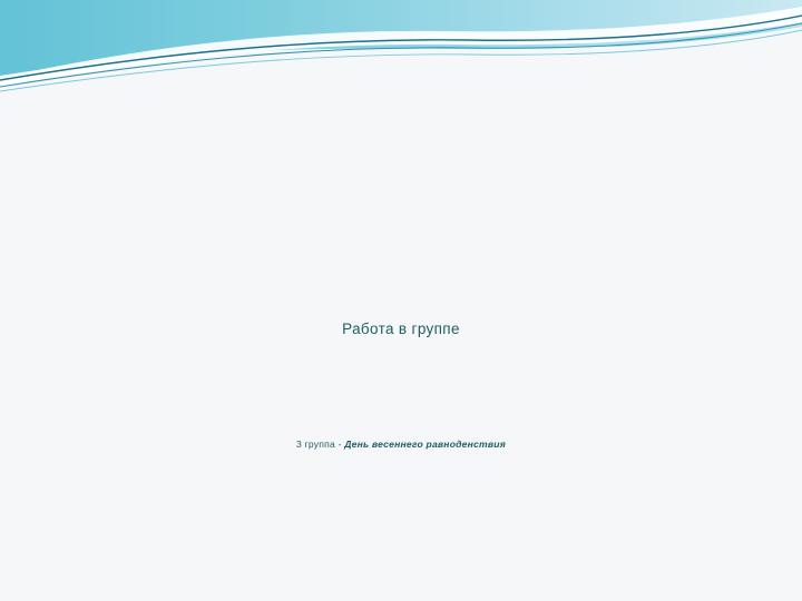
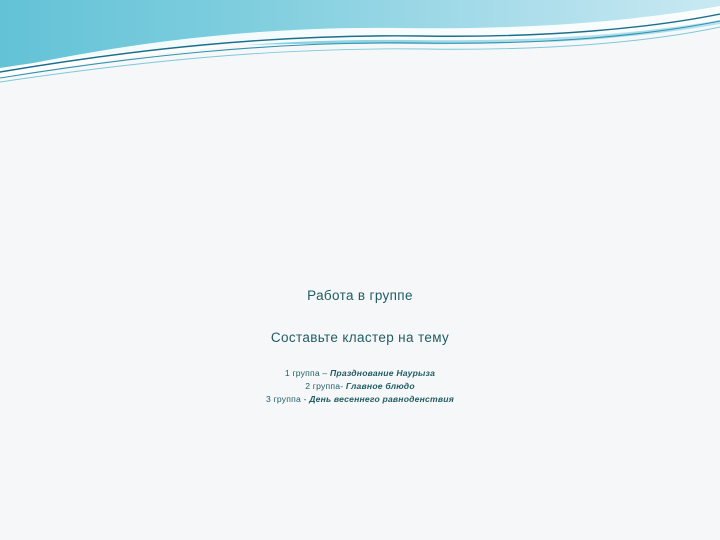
  Работа в группе
+ Составьте кластер на тему
+ 1 группа – Празднование Наурыза
+ 2 группа- Главное блюдо
  3 группа - День весеннего равноденствия
